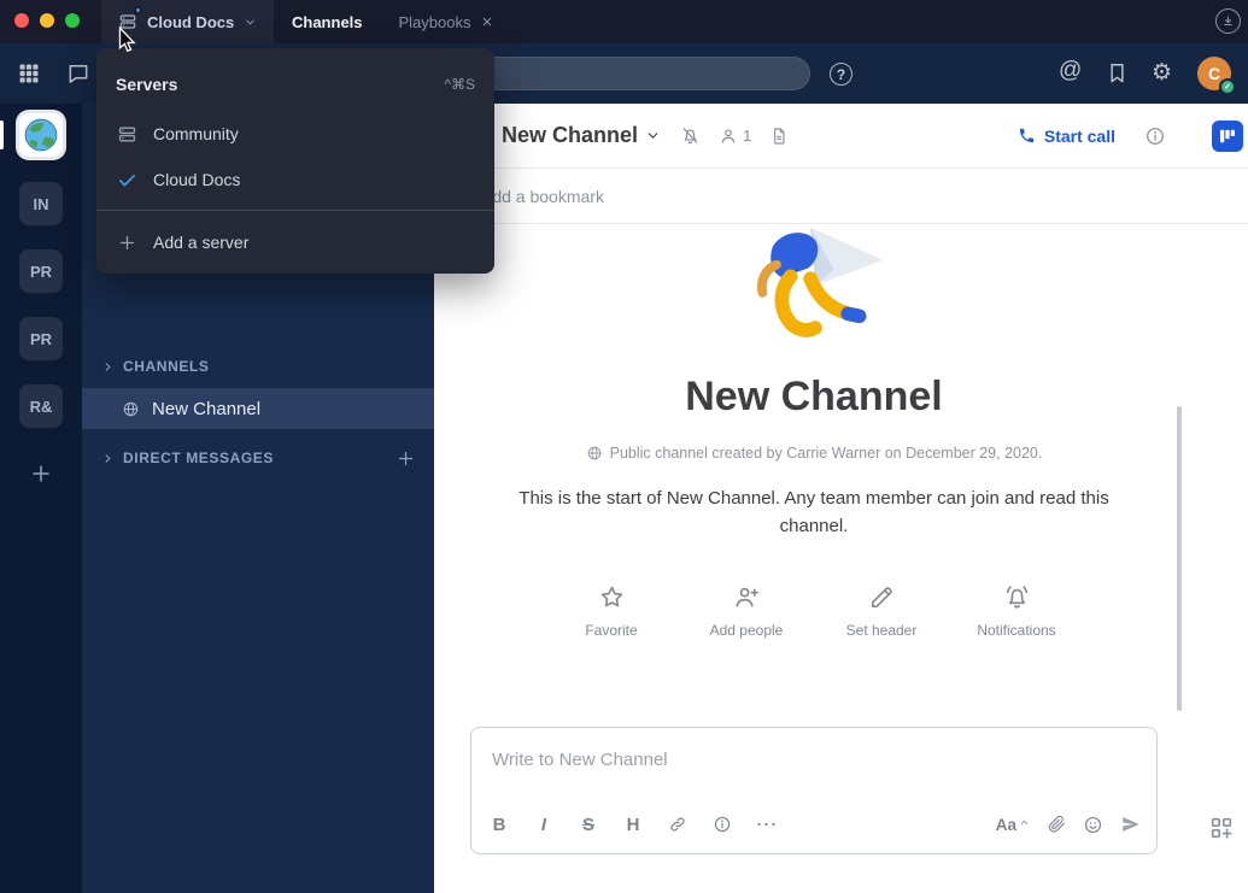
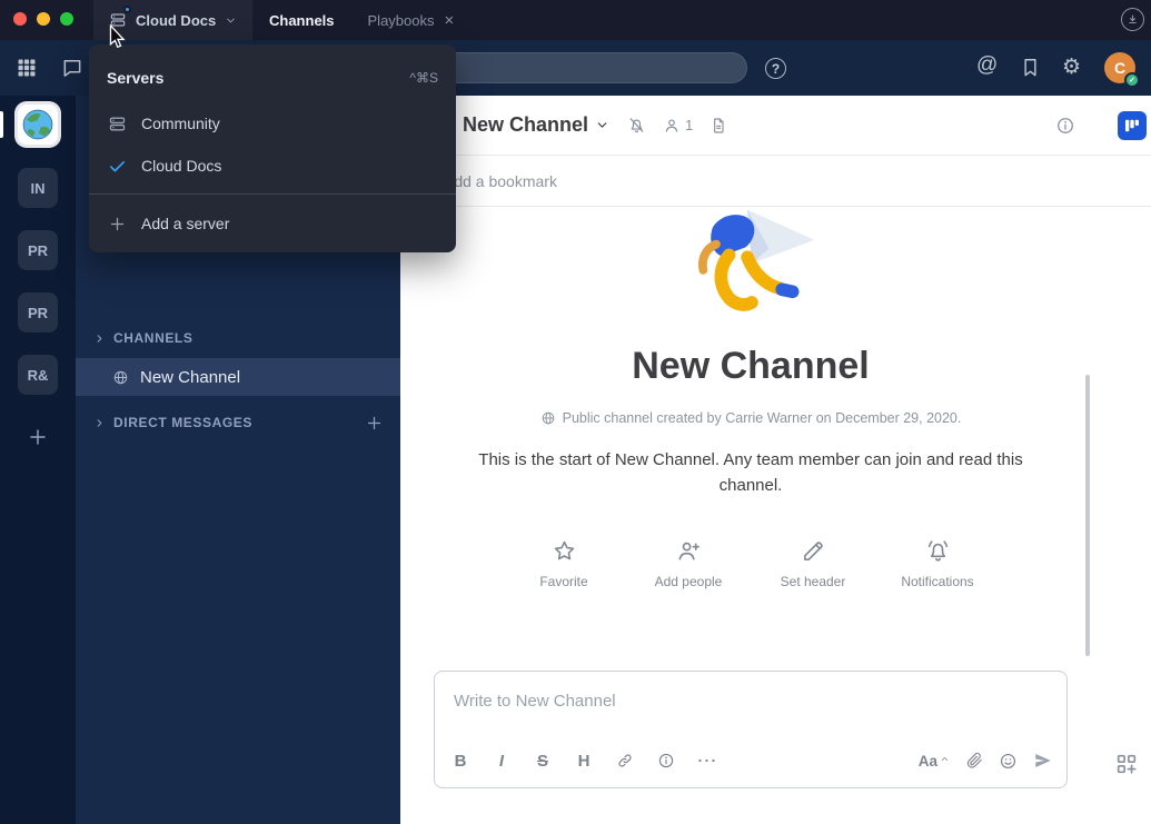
  ?
  @
  ⚙
  C
  IN
  PR
  PR
  R&
  CHANNELS
  New Channel
  DIRECT MESSAGES
  New Channel
  1
- Start call
  dd a bookmark
  New Channel
  Public channel created by Carrie Warner on December 29, 2020.
  This is the start of New Channel. Any team member can join and read this channel.
  Favorite
  Add people
  Set header
  Notifications
  Write to New Channel
  B
  I
  S
  H
  ⋯
  Aa
  Cloud Docs
  Channels
  Playbooks
  ×
  Servers
  ^⌘S
  Community
  Cloud Docs
  Add a server
